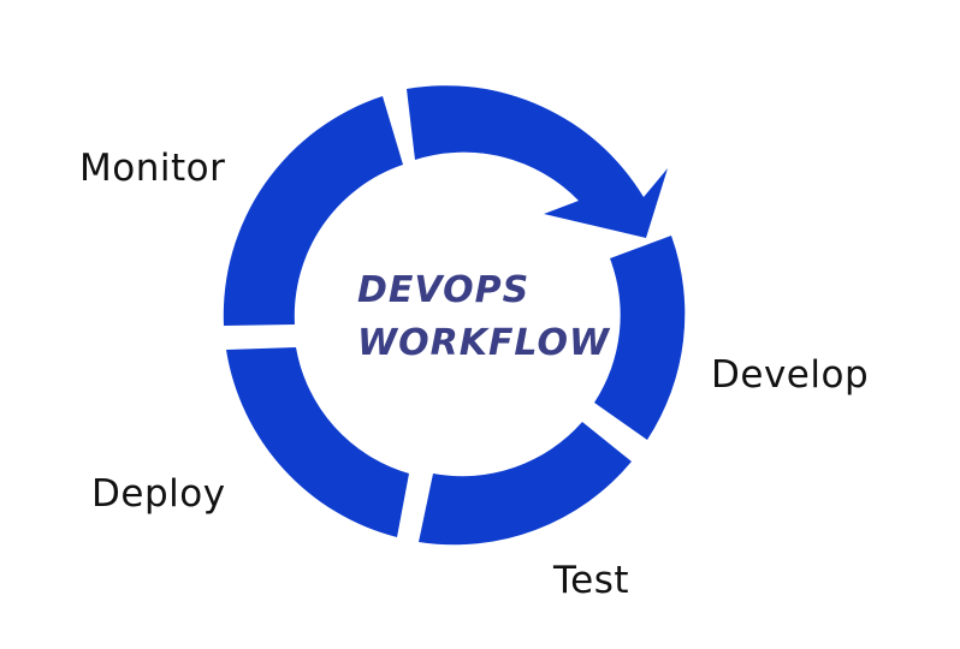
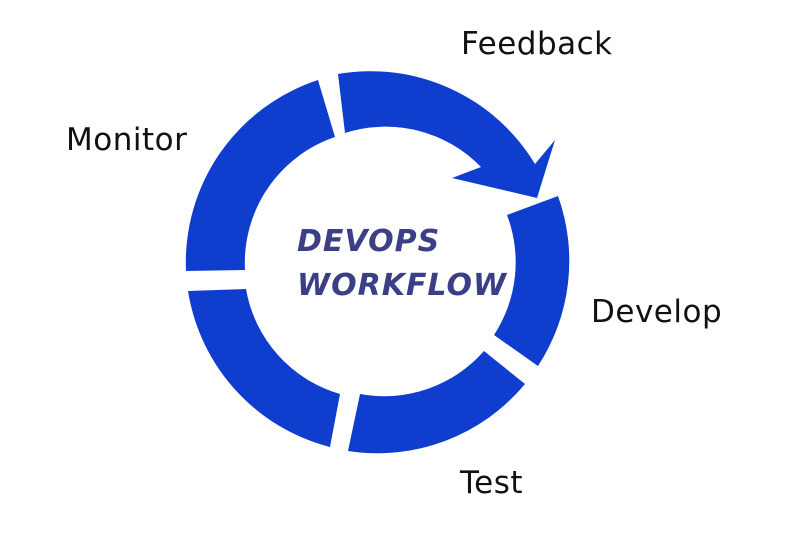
  DEVOPS
  WORKFLOW
+ Feedback
  Develop
  Test
- Deploy
  Monitor
